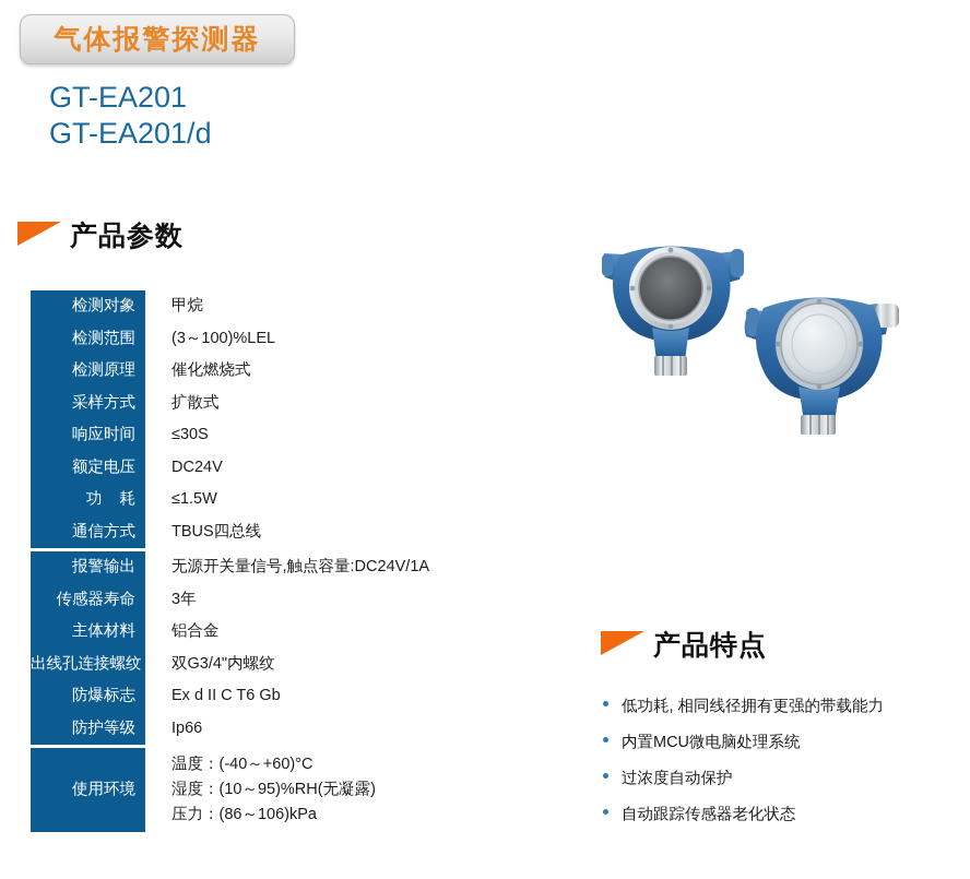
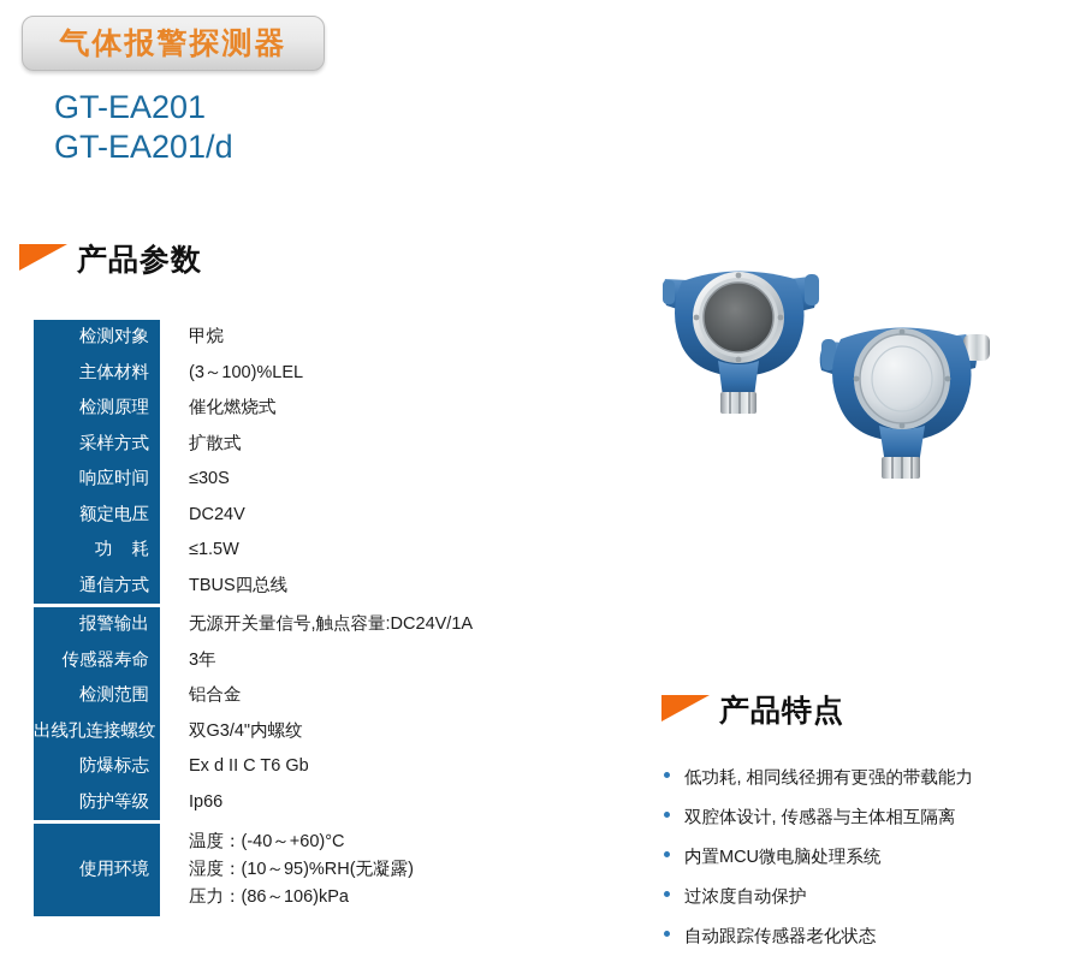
  气体报警探测器
  GT-EA201
  GT-EA201/d
  产品参数
  检测对象
  甲烷
- 检测范围
+ 主体材料
  (3～100)%LEL
  检测原理
  催化燃烧式
  采样方式
  扩散式
  响应时间
  ≤30S
  额定电压
  DC24V
  功 耗
  ≤1.5W
  通信方式
  TBUS四总线
  报警输出
  无源开关量信号,触点容量:DC24V/1A
  传感器寿命
  3年
- 主体材料
+ 检测范围
  铝合金
  出线孔连接螺纹
  双G3/4"内螺纹
  防爆标志
  Ex d II C T6 Gb
  防护等级
  Ip66
  使用环境
  温度：(-40～+60)°C
  湿度：(10～95)%RH(无凝露)
  压力：(86～106)kPa
  产品特点
  低功耗, 相同线径拥有更强的带载能力
+ 双腔体设计, 传感器与主体相互隔离
  内置MCU微电脑处理系统
  过浓度自动保护
  自动跟踪传感器老化状态
